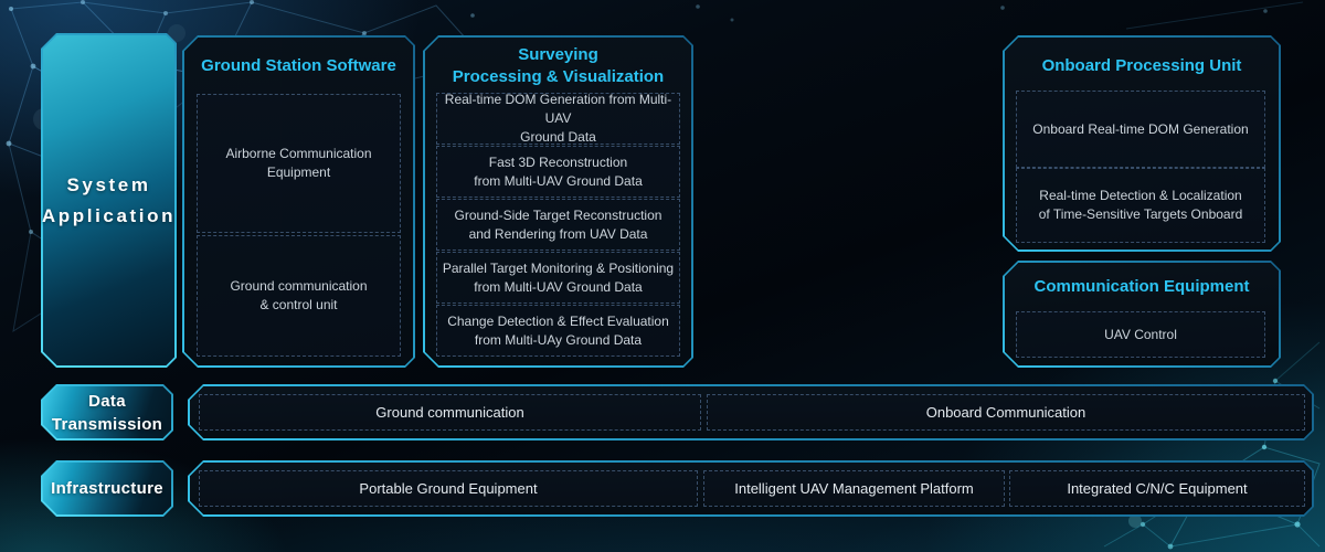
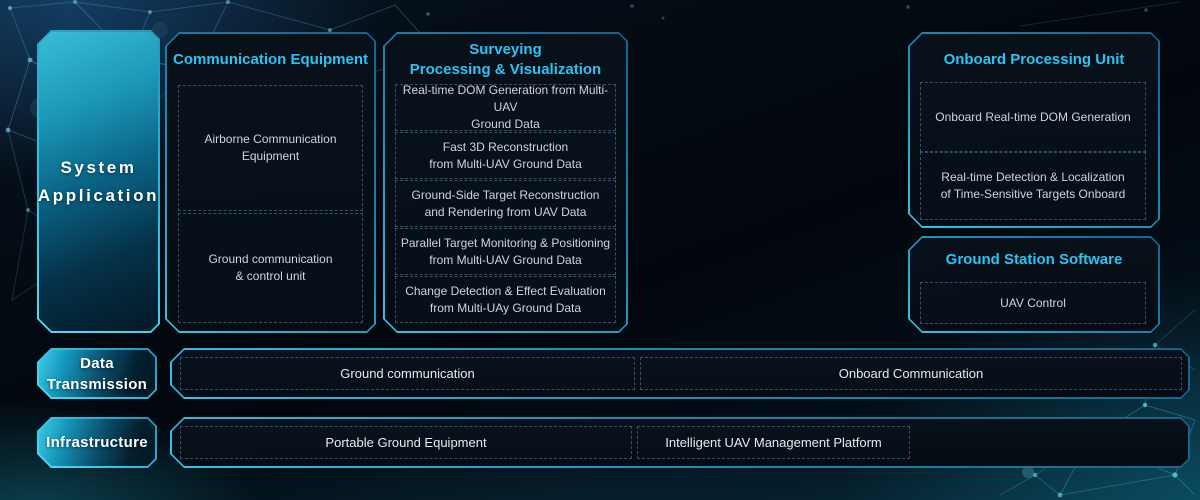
  System
  Application
  Data
  Transmission
  Infrastructure
- Ground Station Software
+ Communication Equipment
  Airborne Communication
  Equipment
  Ground communication
  & control unit
  Surveying
  Processing & Visualization
  Real-time DOM Generation from Multi-UAV
  Ground Data
  Fast 3D Reconstruction
  from Multi-UAV Ground Data
  Ground-Side Target Reconstruction
  and Rendering from UAV Data
  Parallel Target Monitoring & Positioning
  from Multi-UAV Ground Data
  Change Detection & Effect Evaluation
  from Multi-UAy Ground Data
  Onboard Processing Unit
  Onboard Real-time DOM Generation
  Real-time Detection & Localization
  of Time-Sensitive Targets Onboard
- Communication Equipment
+ Ground Station Software
  UAV Control
  Ground communication
  Onboard Communication
  Portable Ground Equipment
  Intelligent UAV Management Platform
- Integrated C/N/C Equipment
